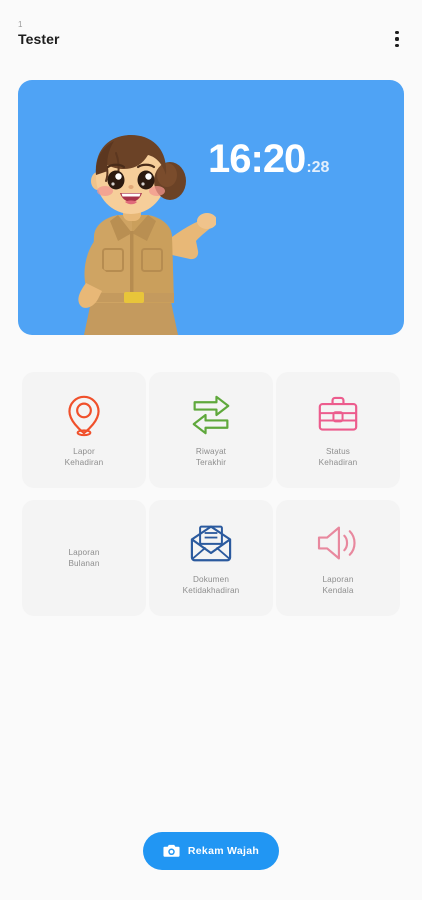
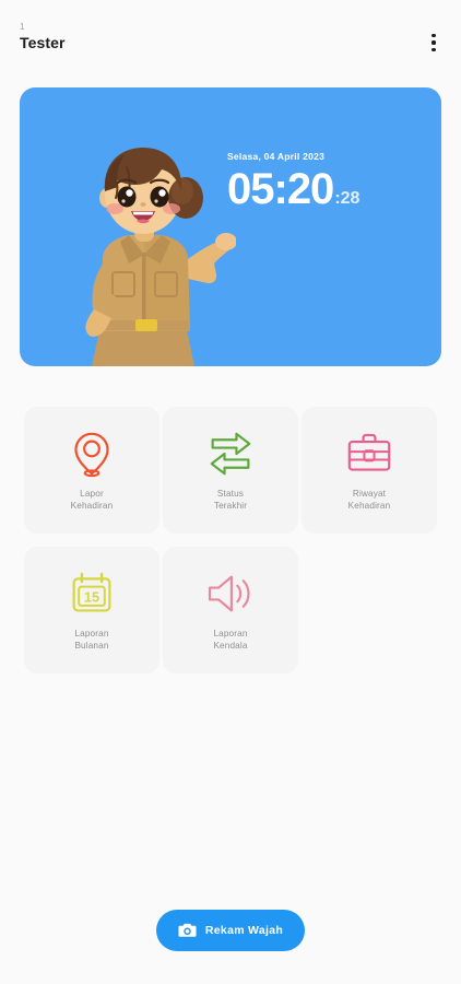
  1
  Tester
+ Selasa, 04 April 2023
- 16:20
+ 05:20
  :28
  Lapor
  Kehadiran
- Riwayat
+ Status
  Terakhir
- Status
+ Riwayat
  Kehadiran
+ 15
  Laporan
  Bulanan
- Dokumen
- Ketidakhadiran
  Laporan
  Kendala
  Rekam Wajah
